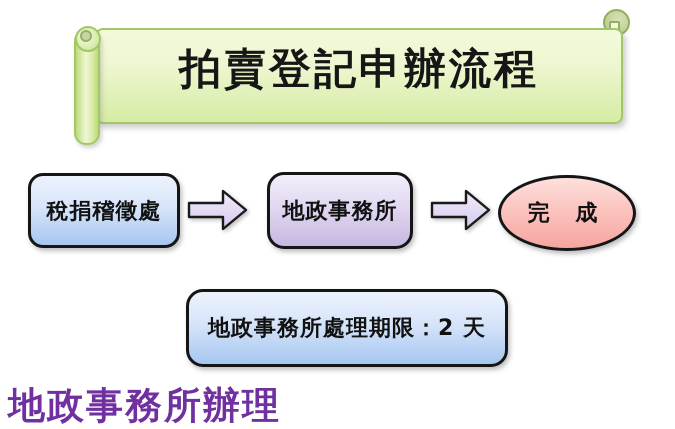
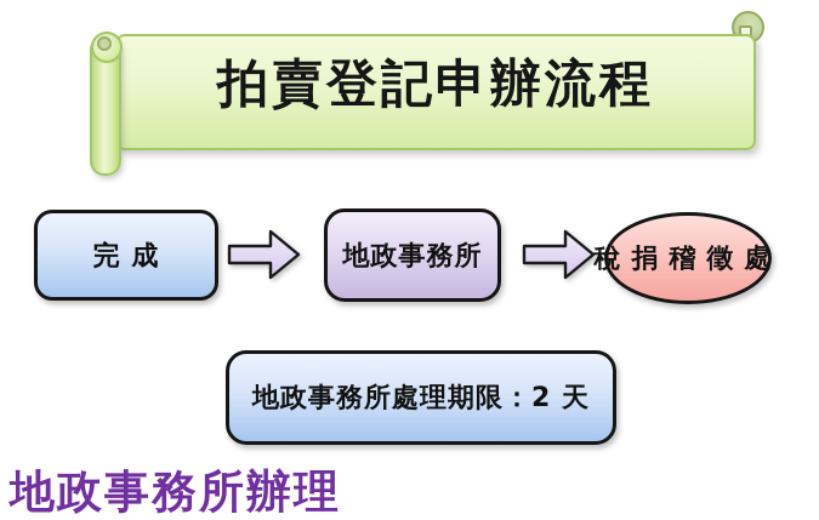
  拍賣登記申辦流程
- 稅捐稽徵處
+ 完 成
  地政事務所
- 完 成
+ 稅捐稽徵處
  地政事務所處理期限：2 天
  地政事務所辦理
